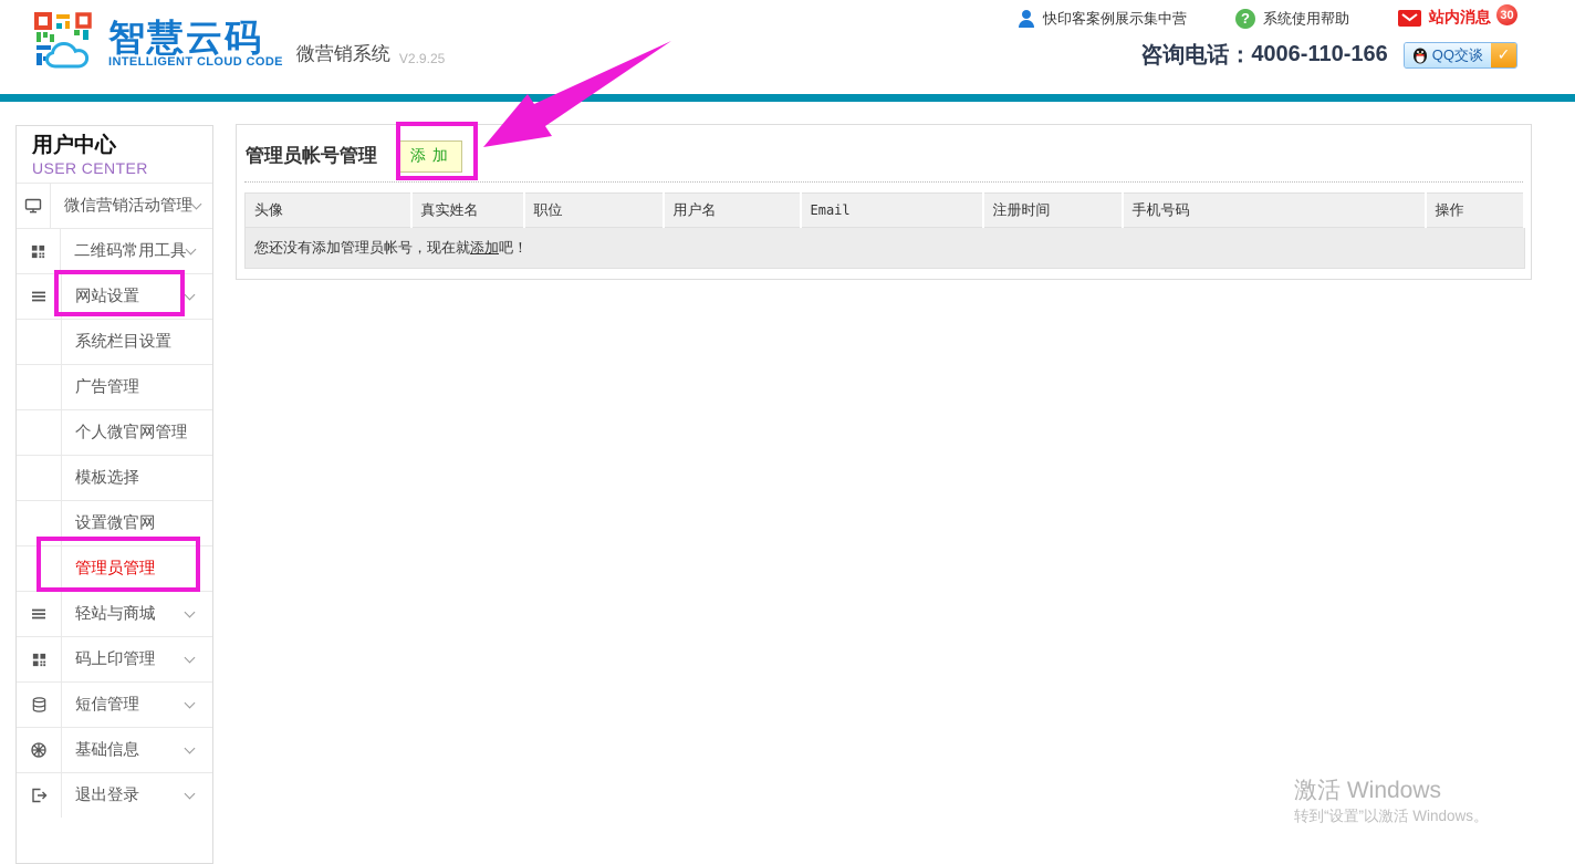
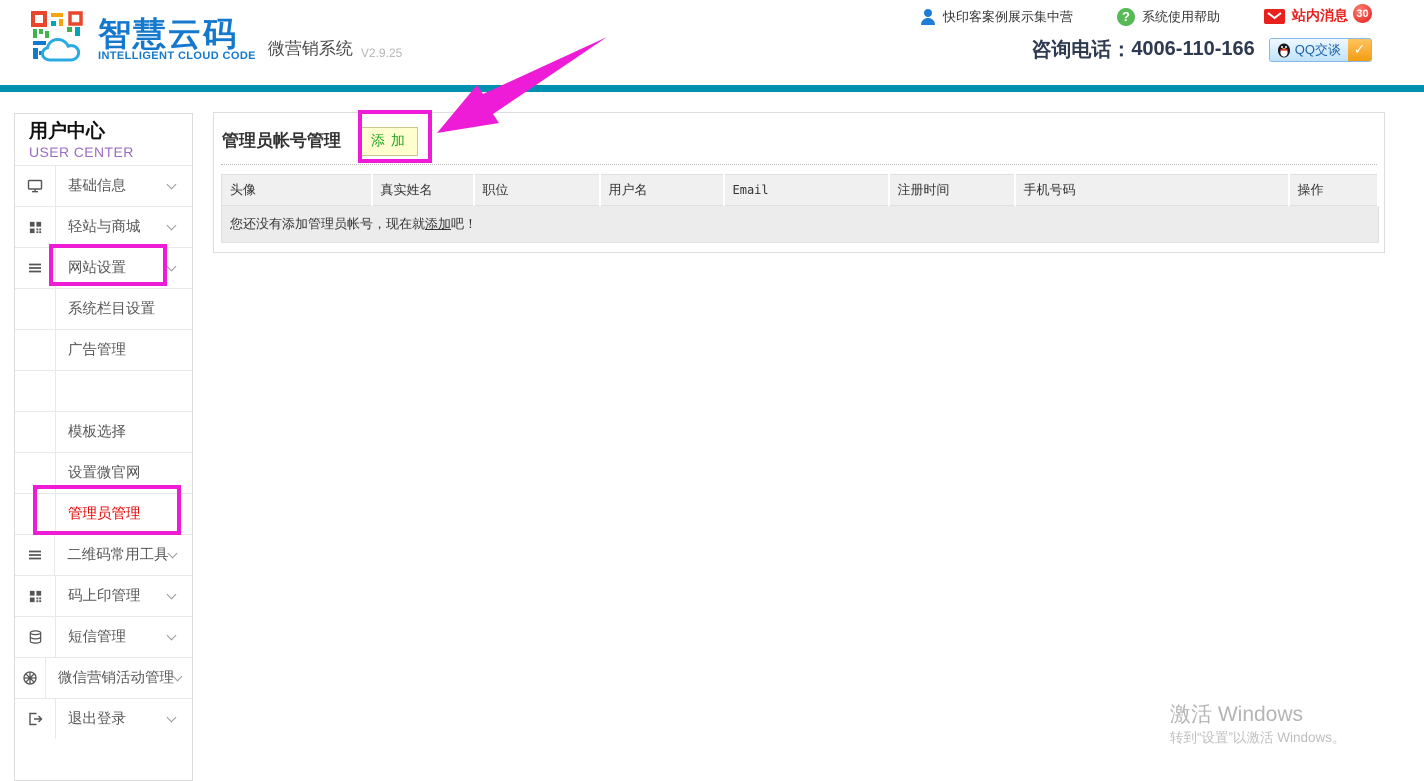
  智慧云码
  INTELLIGENT CLOUD CODE
  微营销系统
  V2.9.25
  快印客案例展示集中营
  ?
  系统使用帮助
  站内消息
  30
  咨询电话：
  4006-110-166
  QQ交谈
  ✓
  用户中心
  USER CENTER
- 微信营销活动管理
+ 基础信息
- 二维码常用工具
+ 轻站与商城
  网站设置
  系统栏目设置
  广告管理
- 个人微官网管理
  模板选择
  设置微官网
  管理员管理
- 轻站与商城
+ 二维码常用工具
  码上印管理
  短信管理
- 基础信息
+ 微信营销活动管理
  退出登录
  管理员帐号管理
  添 加
  头像	真实姓名	职位	用户名	Email	注册时间	手机号码	操作
  您还没有添加管理员帐号，现在就添加吧！
  激活 Windows
  转到“设置”以激活 Windows。
